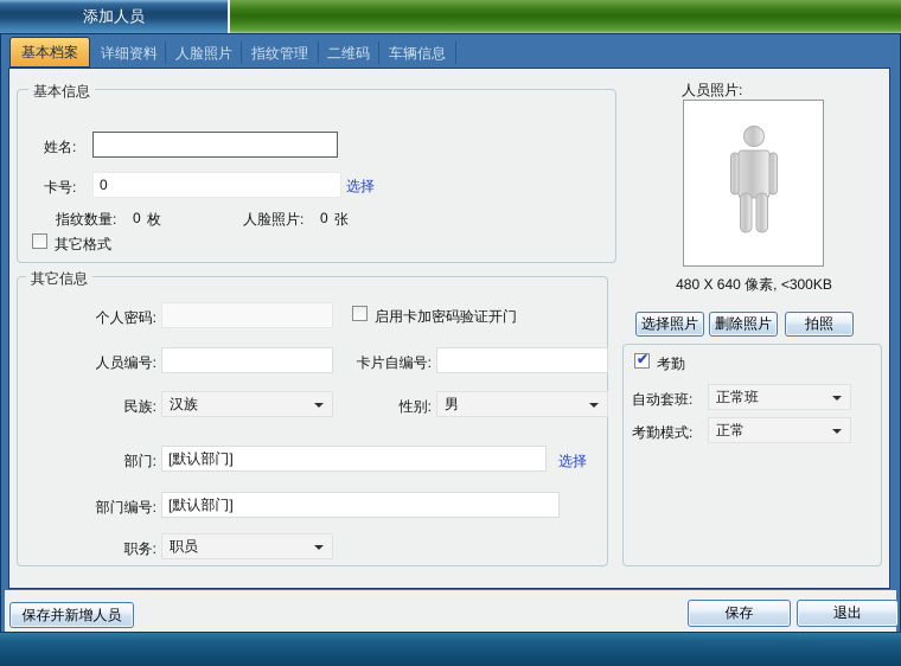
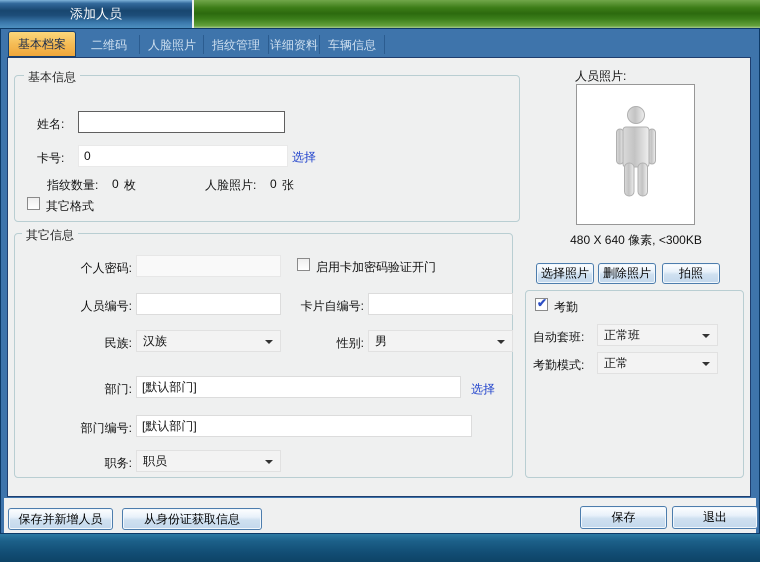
  添加人员
  基本档案
- 详细资料
+ 二维码
  人脸照片
  指纹管理
- 二维码
+ 详细资料
  车辆信息
  基本信息
  姓名:
  卡号:
  0
  选择
  指纹数量:
  0
  枚
  人脸照片:
  0
  张
  其它格式
  其它信息
  个人密码:
  启用卡加密码验证开门
  人员编号:
  卡片自编号:
  民族:
  汉族
  性别:
  男
  部门:
  [默认部门]
  选择
  部门编号:
  [默认部门]
  职务:
  职员
  人员照片:
  480 X 640 像素, <300KB
  选择照片
  删除照片
  拍照
  ✔
  考勤
  自动套班:
  正常班
  考勤模式:
  正常
  保存并新增人员
+ 从身份证获取信息
  保存
  退出
